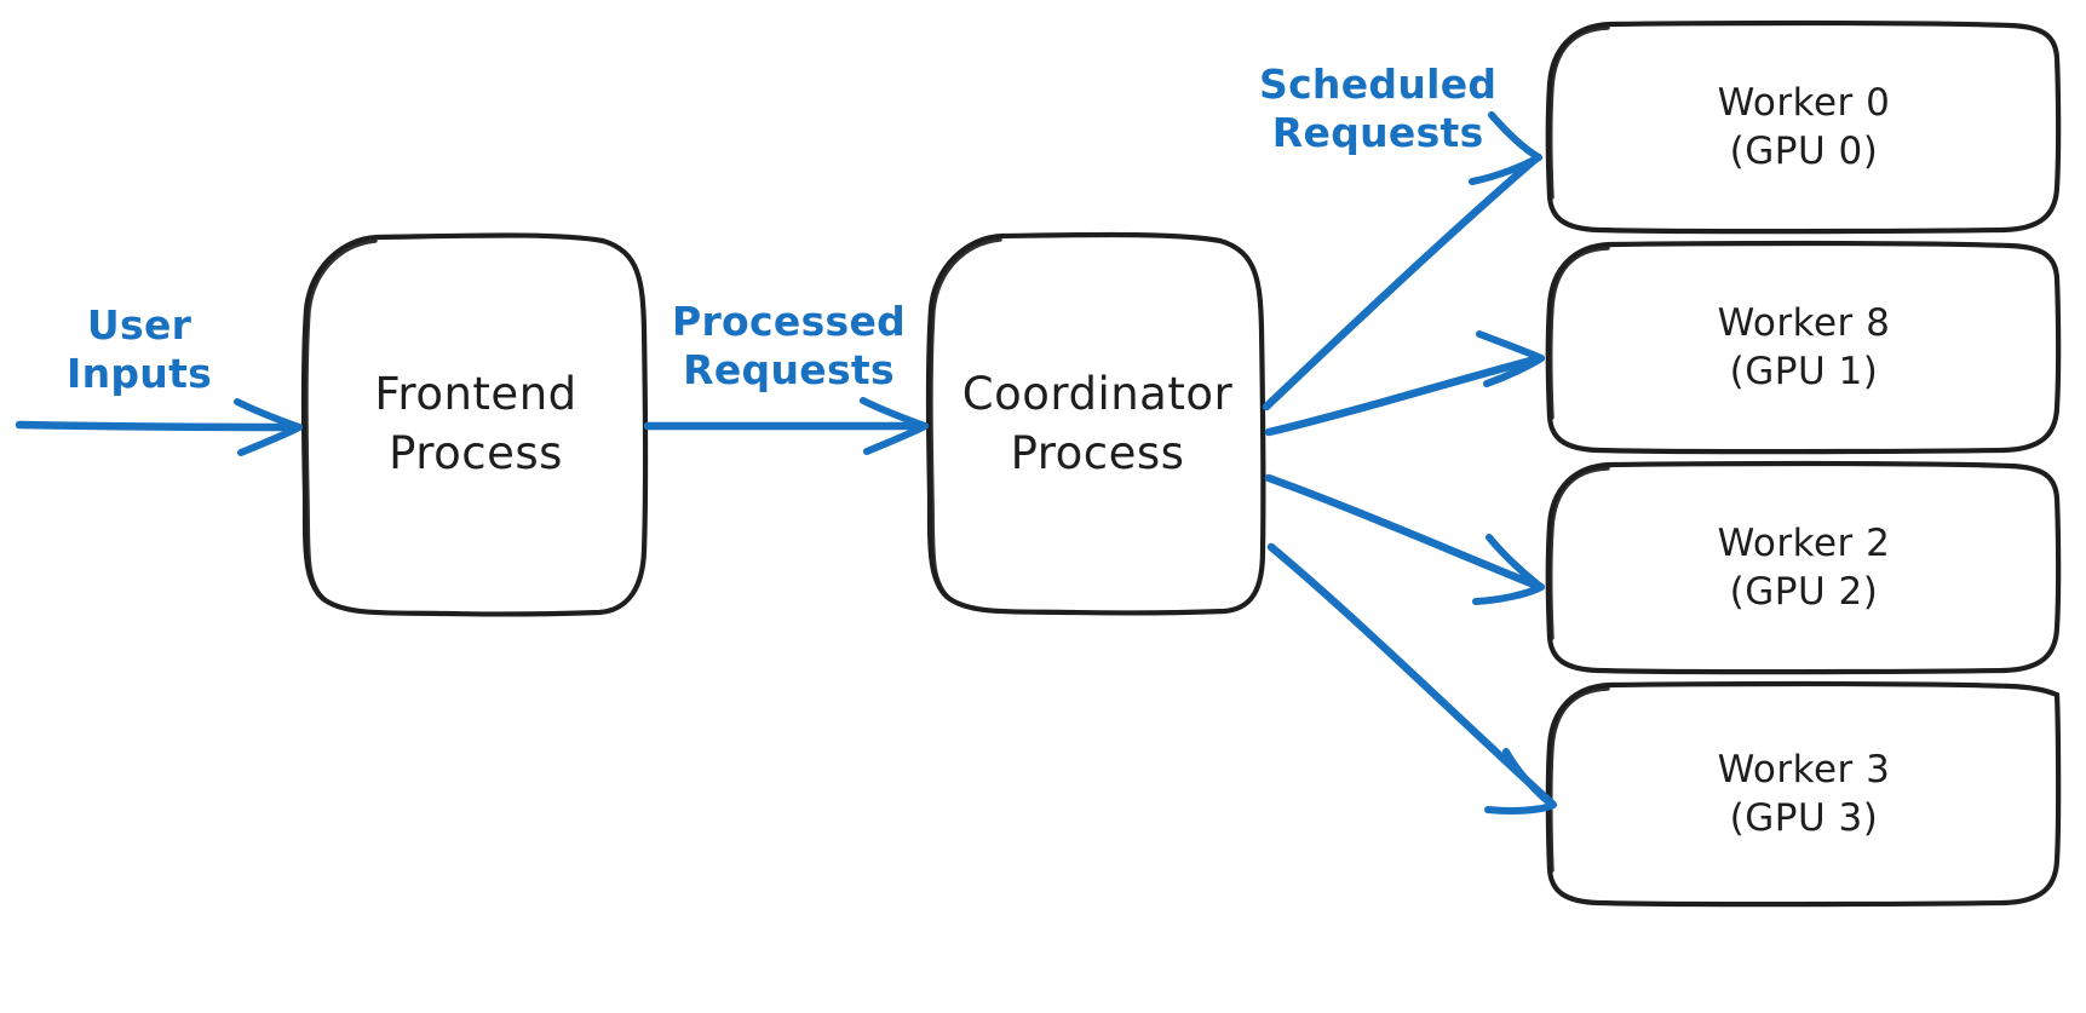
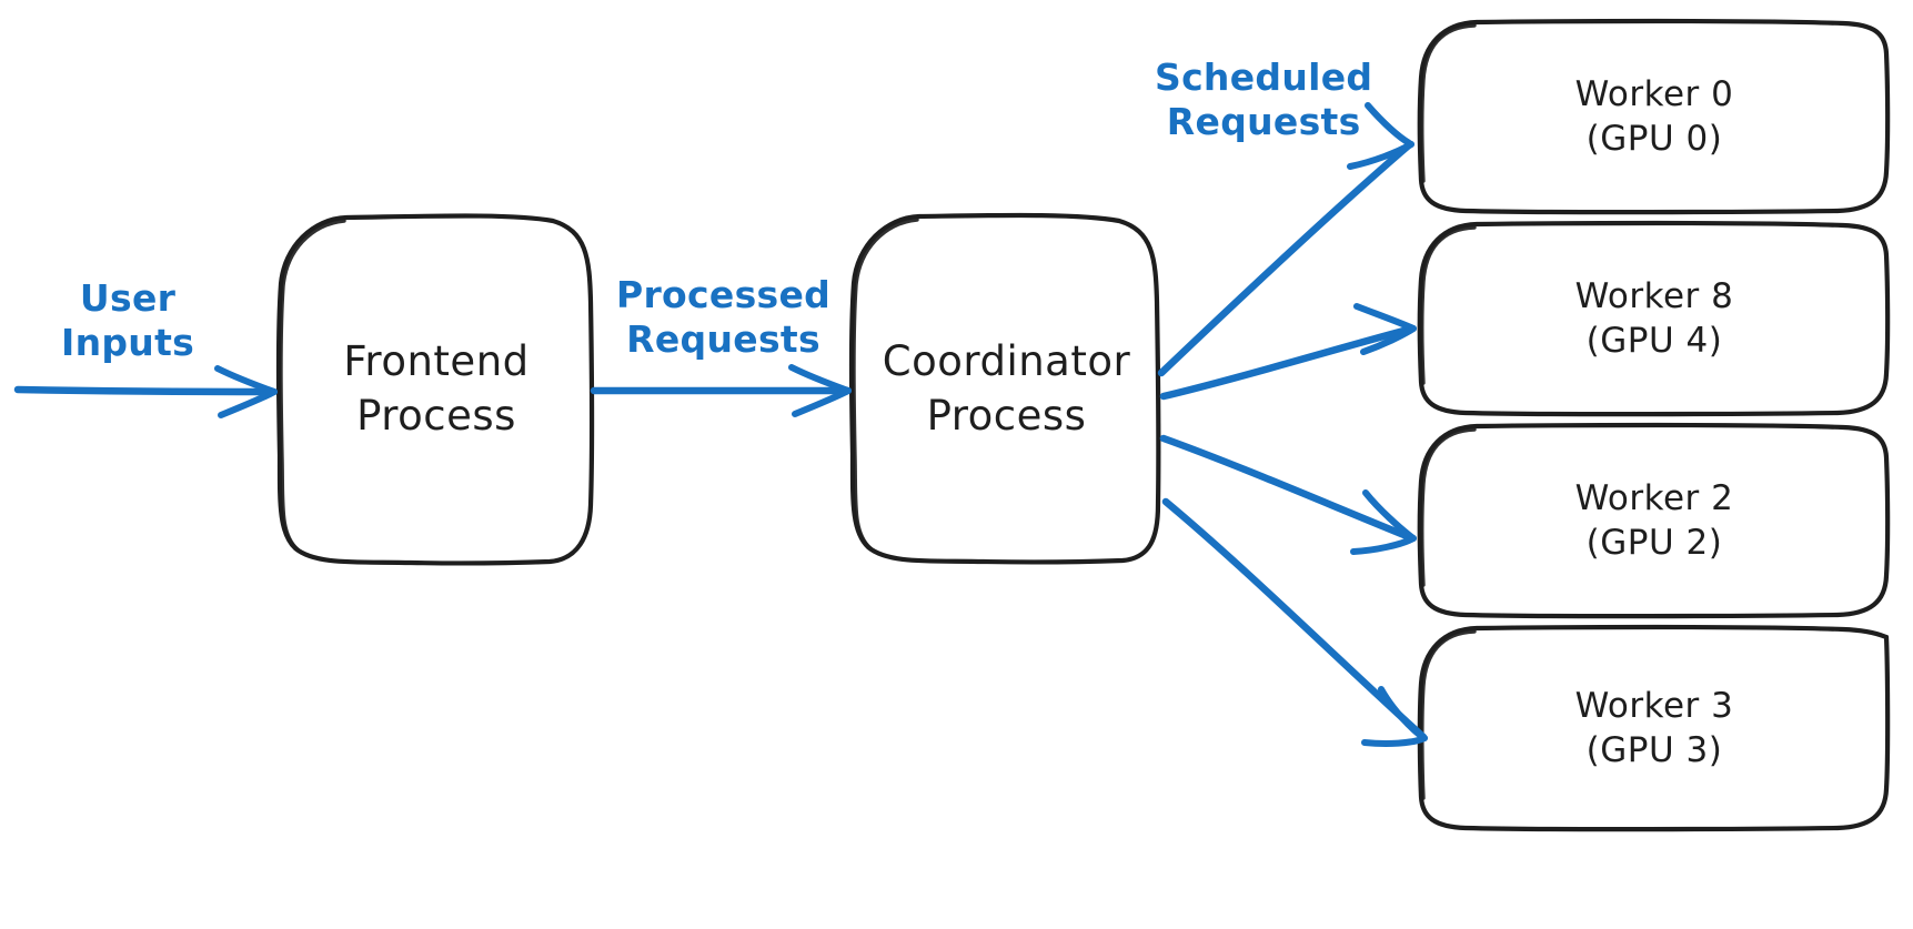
  Frontend
  Process
  Coordinator
  Process
  Worker 0
  (GPU 0)
  Worker 8
- (GPU 1)
+ (GPU 4)
  Worker 2
  (GPU 2)
  Worker 3
  (GPU 3)
  User
  Inputs
  Processed
  Requests
  Scheduled
  Requests
